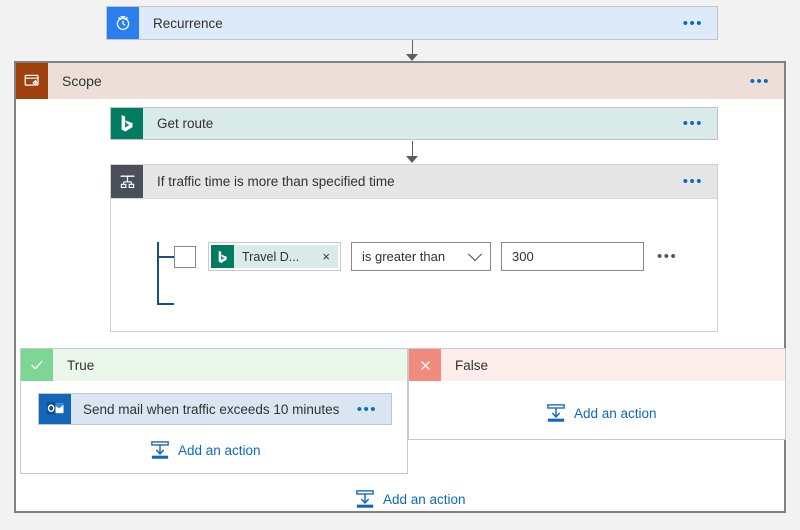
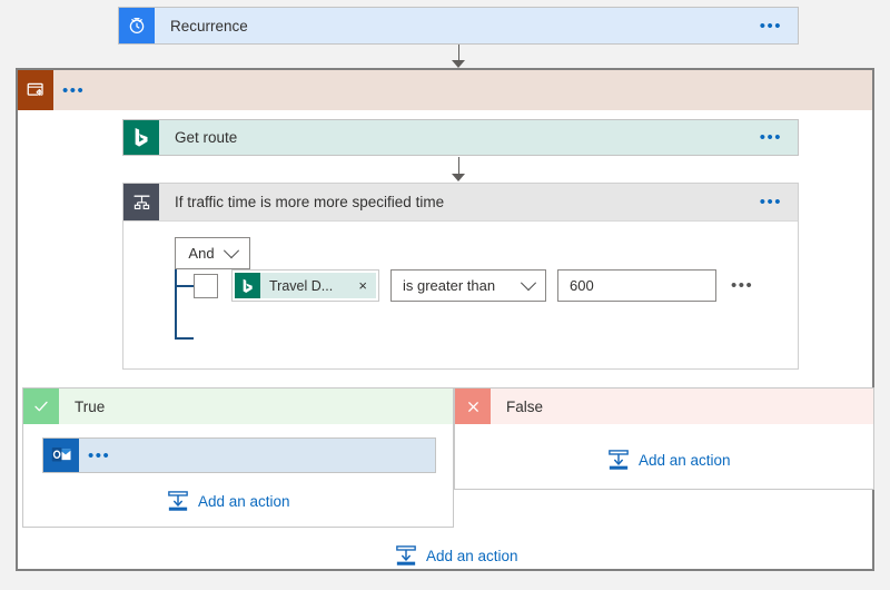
  Recurrence
  •••
- Scope
  •••
  Get route
  •••
- If traffic time is more than specified time
+ If traffic time is more more specified time
  •••
+ And
  Travel D...
  ×
  is greater than
- 300
+ 600
  •••
  True
- Send mail when traffic exceeds 10 minutes
  •••
  Add an action
  False
  Add an action
  Add an action
